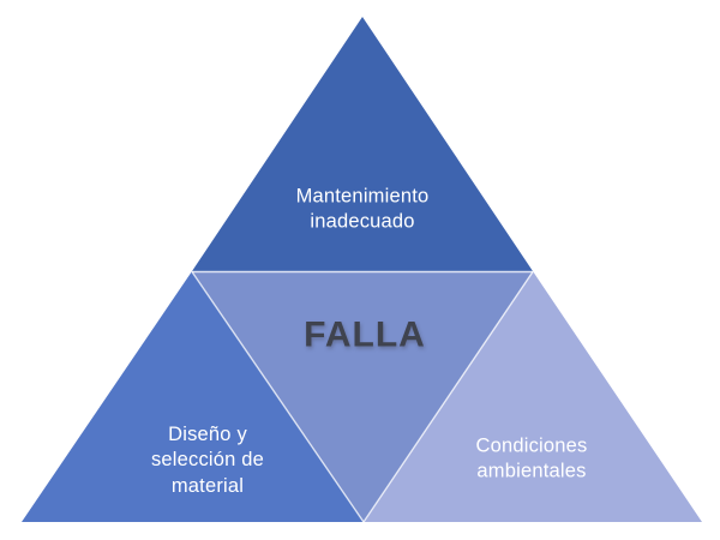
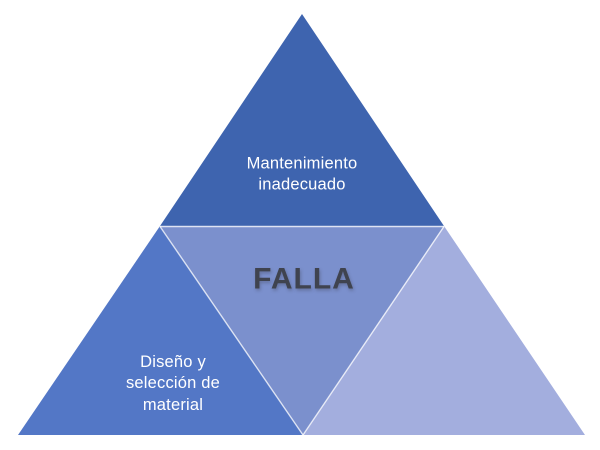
  Mantenimiento
  inadecuado
  FALLA
  Diseño y
  selección de
  material
- Condiciones
- ambientales
